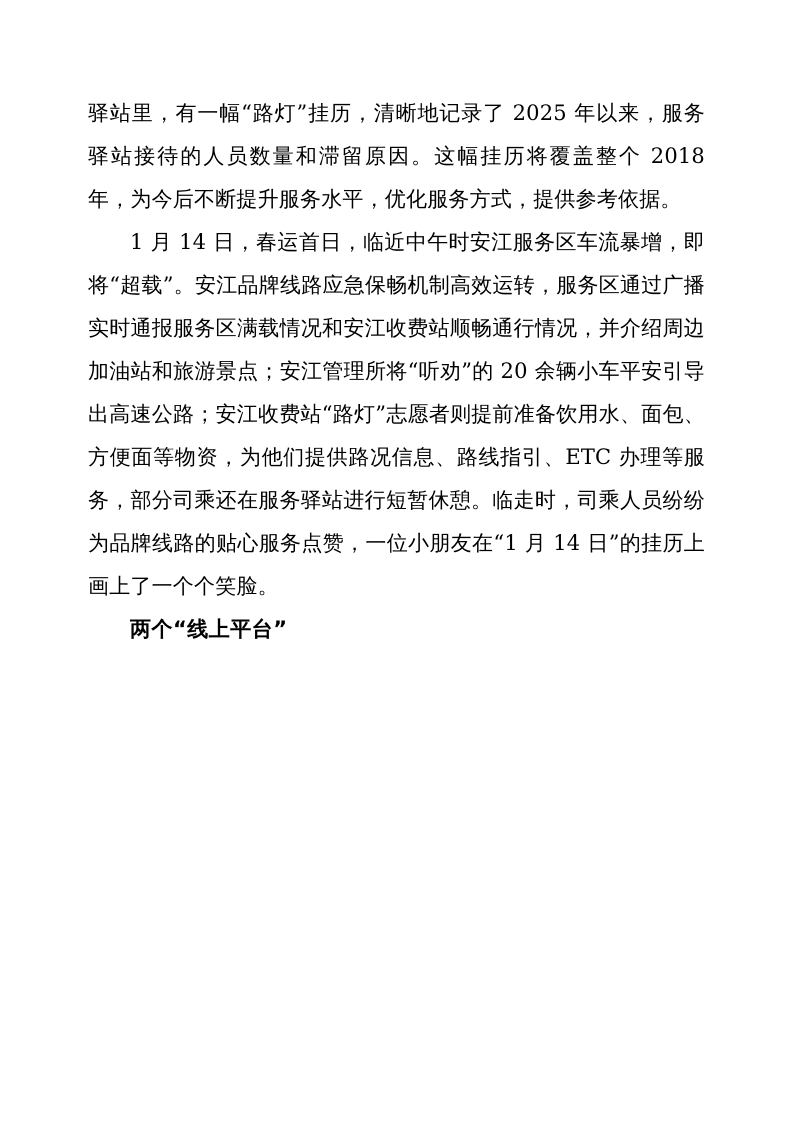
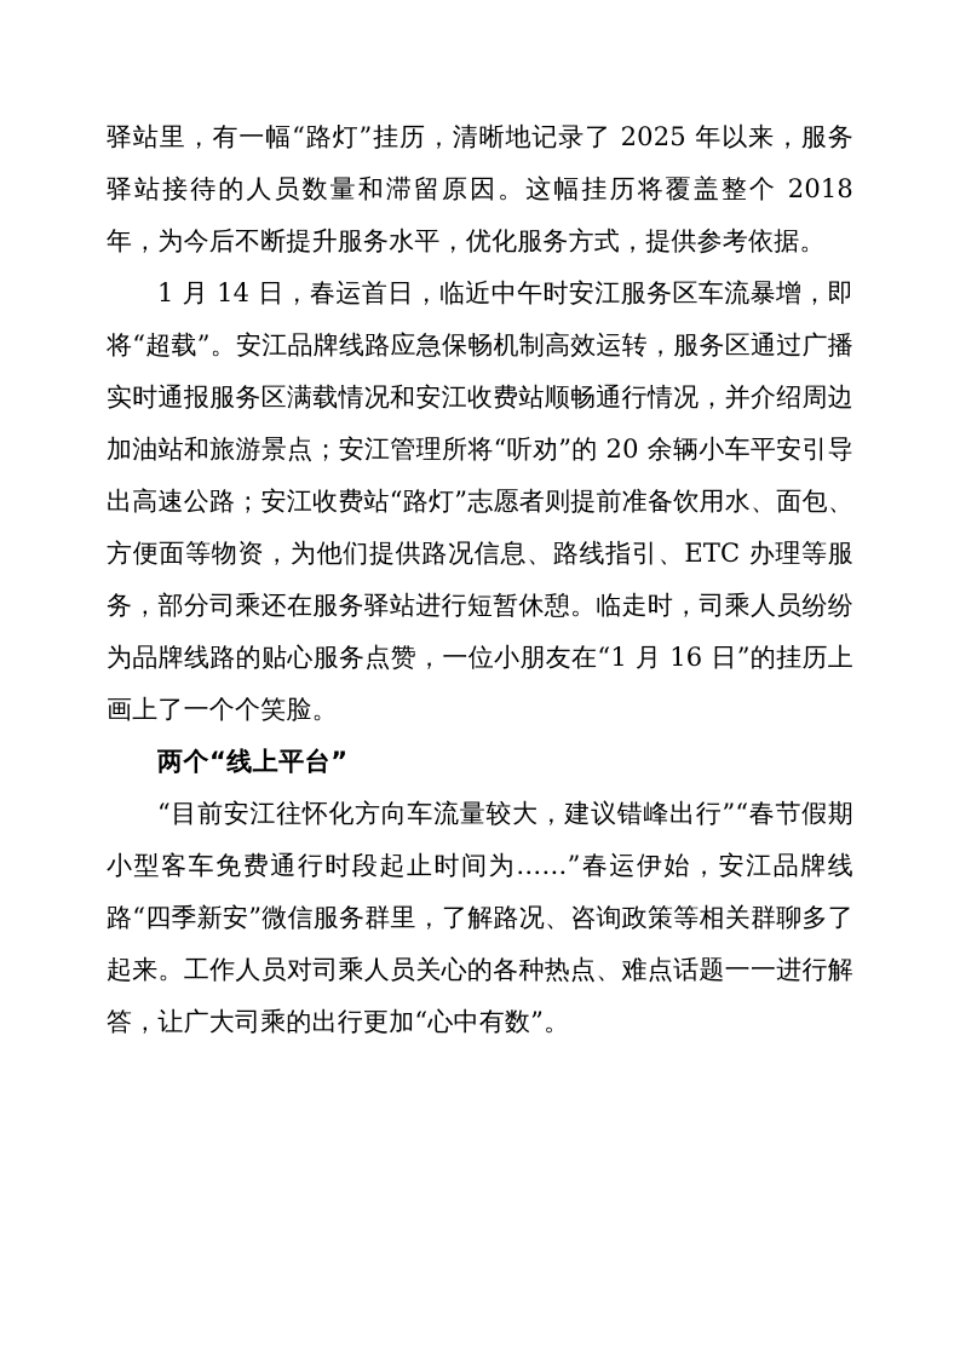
  驿站里，有一幅“路灯”挂历，清晰地记录了 2025 年以来，服务驿站接待的人员数量和滞留原因。这幅挂历将覆盖整个 2018 年，为今后不断提升服务水平，优化服务方式，提供参考依据。
- 1 月 14 日，春运首日，临近中午时安江服务区车流暴增，即将“超载”。安江品牌线路应急保畅机制高效运转，服务区通过广播实时通报服务区满载情况和安江收费站顺畅通行情况，并介绍周边加油站和旅游景点；安江管理所将“听劝”的 20 余辆小车平安引导出高速公路；安江收费站“路灯”志愿者则提前准备饮用水、面包、方便面等物资，为他们提供路况信息、路线指引、ETC 办理等服务，部分司乘还在服务驿站进行短暂休憩。临走时，司乘人员纷纷为品牌线路的贴心服务点赞，一位小朋友在“1 月 14 日”的挂历上画上了一个个笑脸。
+ 1 月 14 日，春运首日，临近中午时安江服务区车流暴增，即将“超载”。安江品牌线路应急保畅机制高效运转，服务区通过广播实时通报服务区满载情况和安江收费站顺畅通行情况，并介绍周边加油站和旅游景点；安江管理所将“听劝”的 20 余辆小车平安引导出高速公路；安江收费站“路灯”志愿者则提前准备饮用水、面包、方便面等物资，为他们提供路况信息、路线指引、ETC 办理等服务，部分司乘还在服务驿站进行短暂休憩。临走时，司乘人员纷纷为品牌线路的贴心服务点赞，一位小朋友在“1 月 16 日”的挂历上画上了一个个笑脸。
  两个“线上平台”
+ “目前安江往怀化方向车流量较大，建议错峰出行”“春节假期小型客车免费通行时段起止时间为……”春运伊始，安江品牌线路“四季新安”微信服务群里，了解路况、咨询政策等相关群聊多了起来。工作人员对司乘人员关心的各种热点、难点话题一一进行解答，让广大司乘的出行更加“心中有数”。
